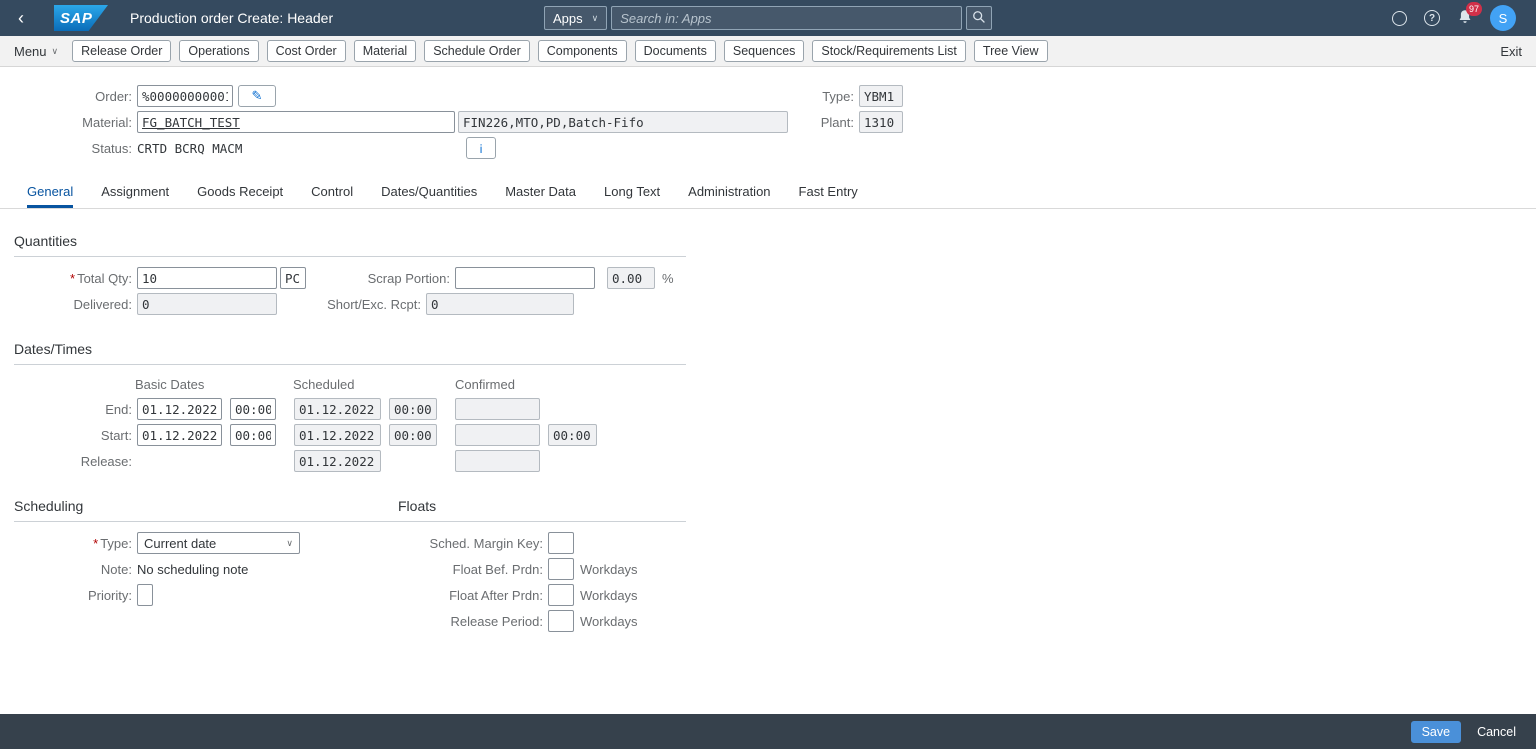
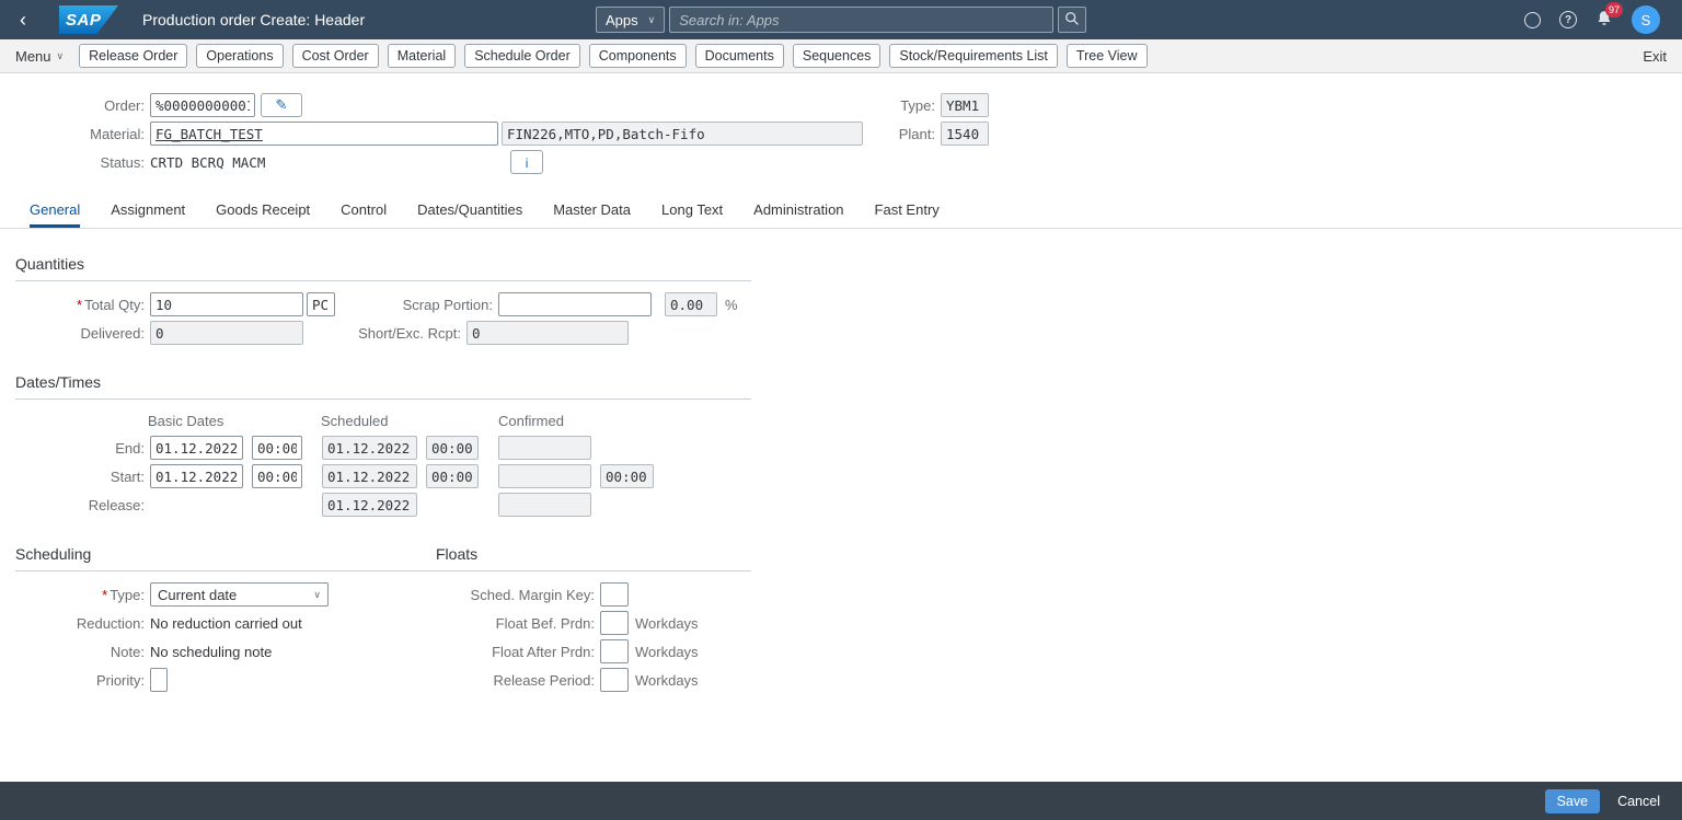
  ‹
  SAP
  Production order Create: Header
  Apps
  ∨
  Search in: Apps
  ?
  97
  S
  Menu
  ∨
  Release Order
  Operations
  Cost Order
  Material
  Schedule Order
  Components
  Documents
  Sequences
  Stock/Requirements List
  Tree View
  Exit
  Order:
  %0000000000
  ✎
  Type:
  YBM1
  Material:
  FG_BATCH_TEST
  FIN226,MTO,PD,Batch-Fifo
  Plant:
- 1310
+ 1540
  Status:
  CRTD BCRQ MACM
  ℹ
  General
  Assignment
  Goods Receipt
  Control
  Dates/Quantities
  Master Data
  Long Text
  Administration
  Fast Entry
  Quantities
  * Total Qty:
  10
  PC
  Scrap Portion:
  0.00
  %
  Delivered:
  0
  Short/Exc. Rcpt:
  0
  Dates/Times
  Basic Dates
  Scheduled
  Confirmed
  End:
  01.12.2022
  00:00
  01.12.2022
  00:00
  Start:
  01.12.2022
  00:00
  01.12.2022
  00:00
  00:00
  Release:
  01.12.2022
  Scheduling
  Floats
  * Type:
  Current date
  ∨
+ Reduction:
+ No reduction carried out
  Note:
  No scheduling note
  Priority:
  Sched. Margin Key:
  Float Bef. Prdn:
  Workdays
  Float After Prdn:
  Workdays
  Release Period:
  Workdays
  Save
  Cancel
